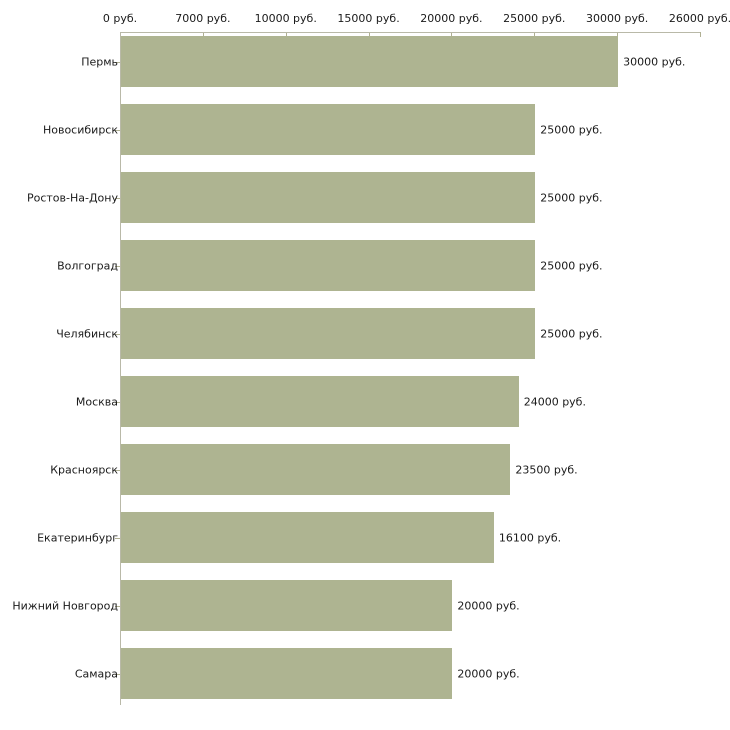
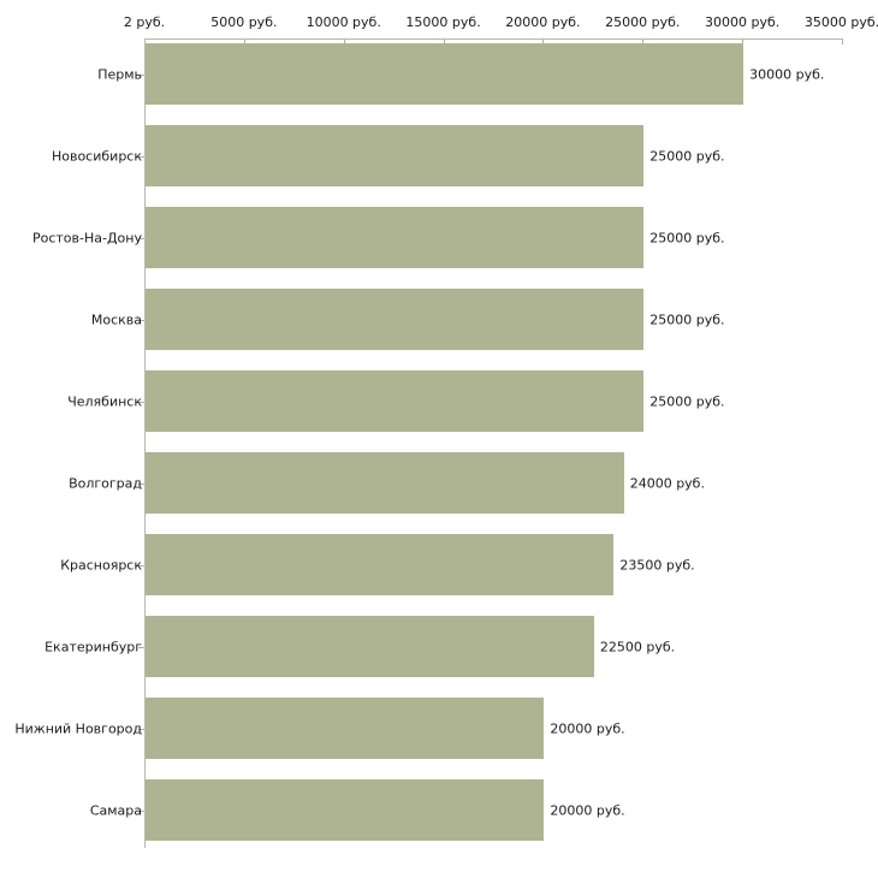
- 0 руб.
+ 2 руб.
- 7000 руб.
+ 5000 руб.
  10000 руб.
  15000 руб.
  20000 руб.
  25000 руб.
  30000 руб.
- 26000 руб.
+ 35000 руб.
  Пермь
  Новосибирск
  Ростов-На-Дону
- Волгоград
+ Москва
  Челябинск
- Москва
+ Волгоград
  Красноярск
  Екатеринбург
  Нижний Новгород
  Самара
  30000 руб.
  25000 руб.
  25000 руб.
  25000 руб.
  25000 руб.
  24000 руб.
  23500 руб.
- 16100 руб.
+ 22500 руб.
  20000 руб.
  20000 руб.
